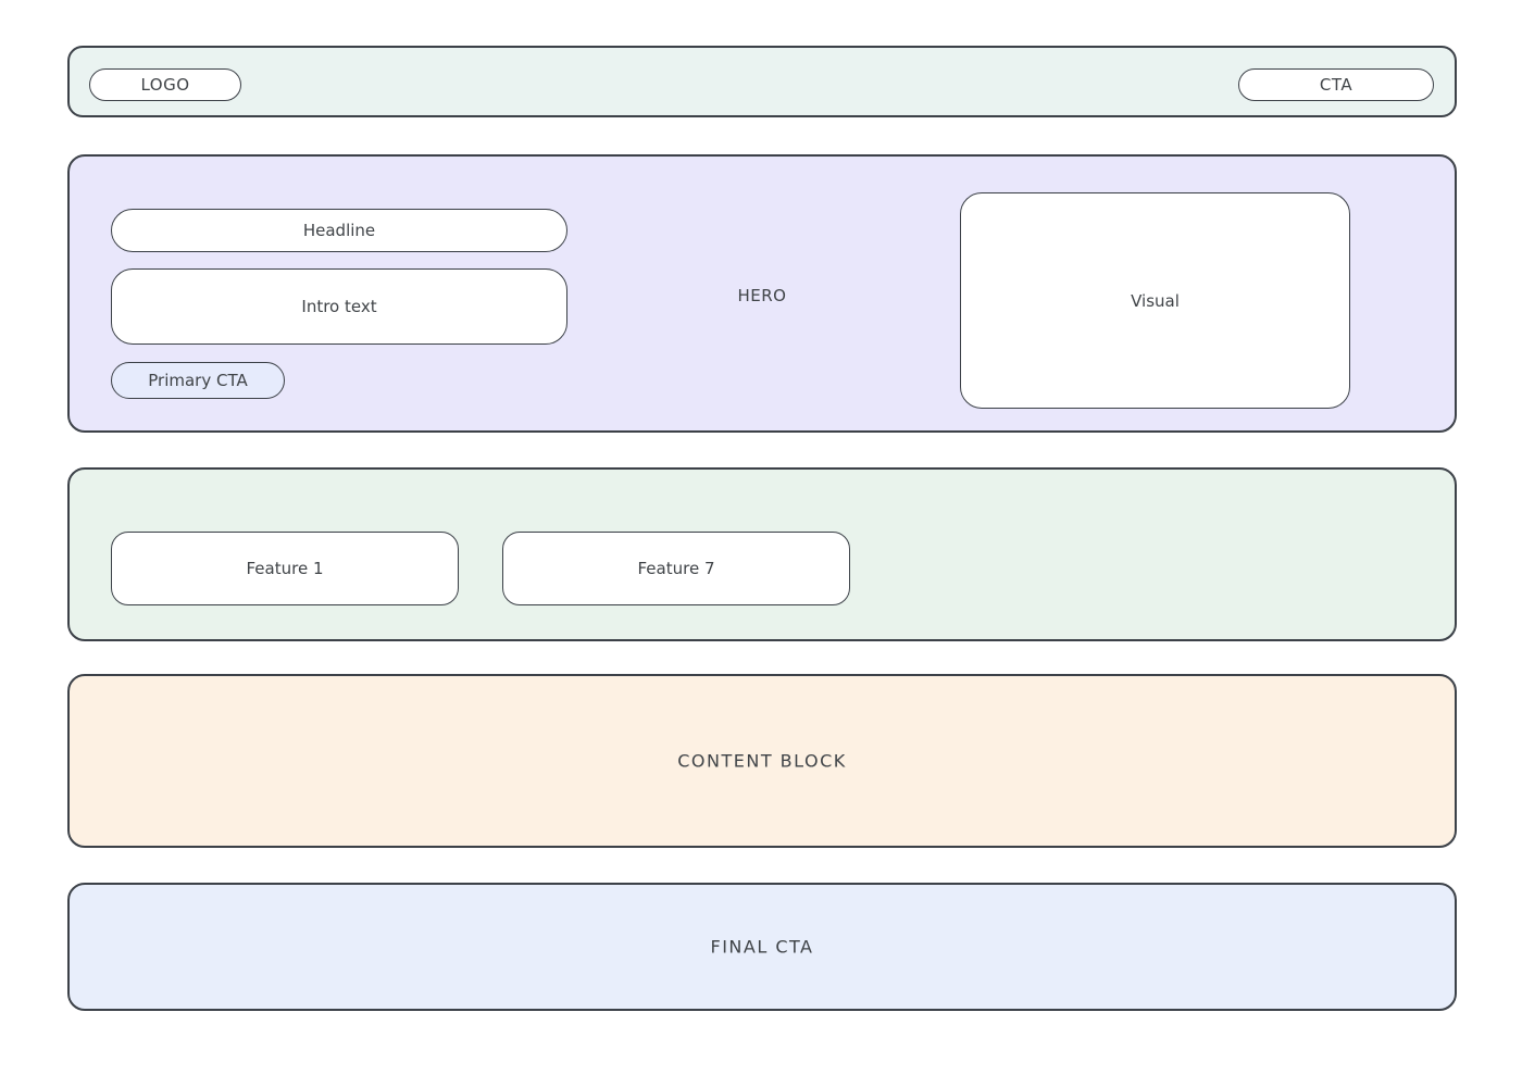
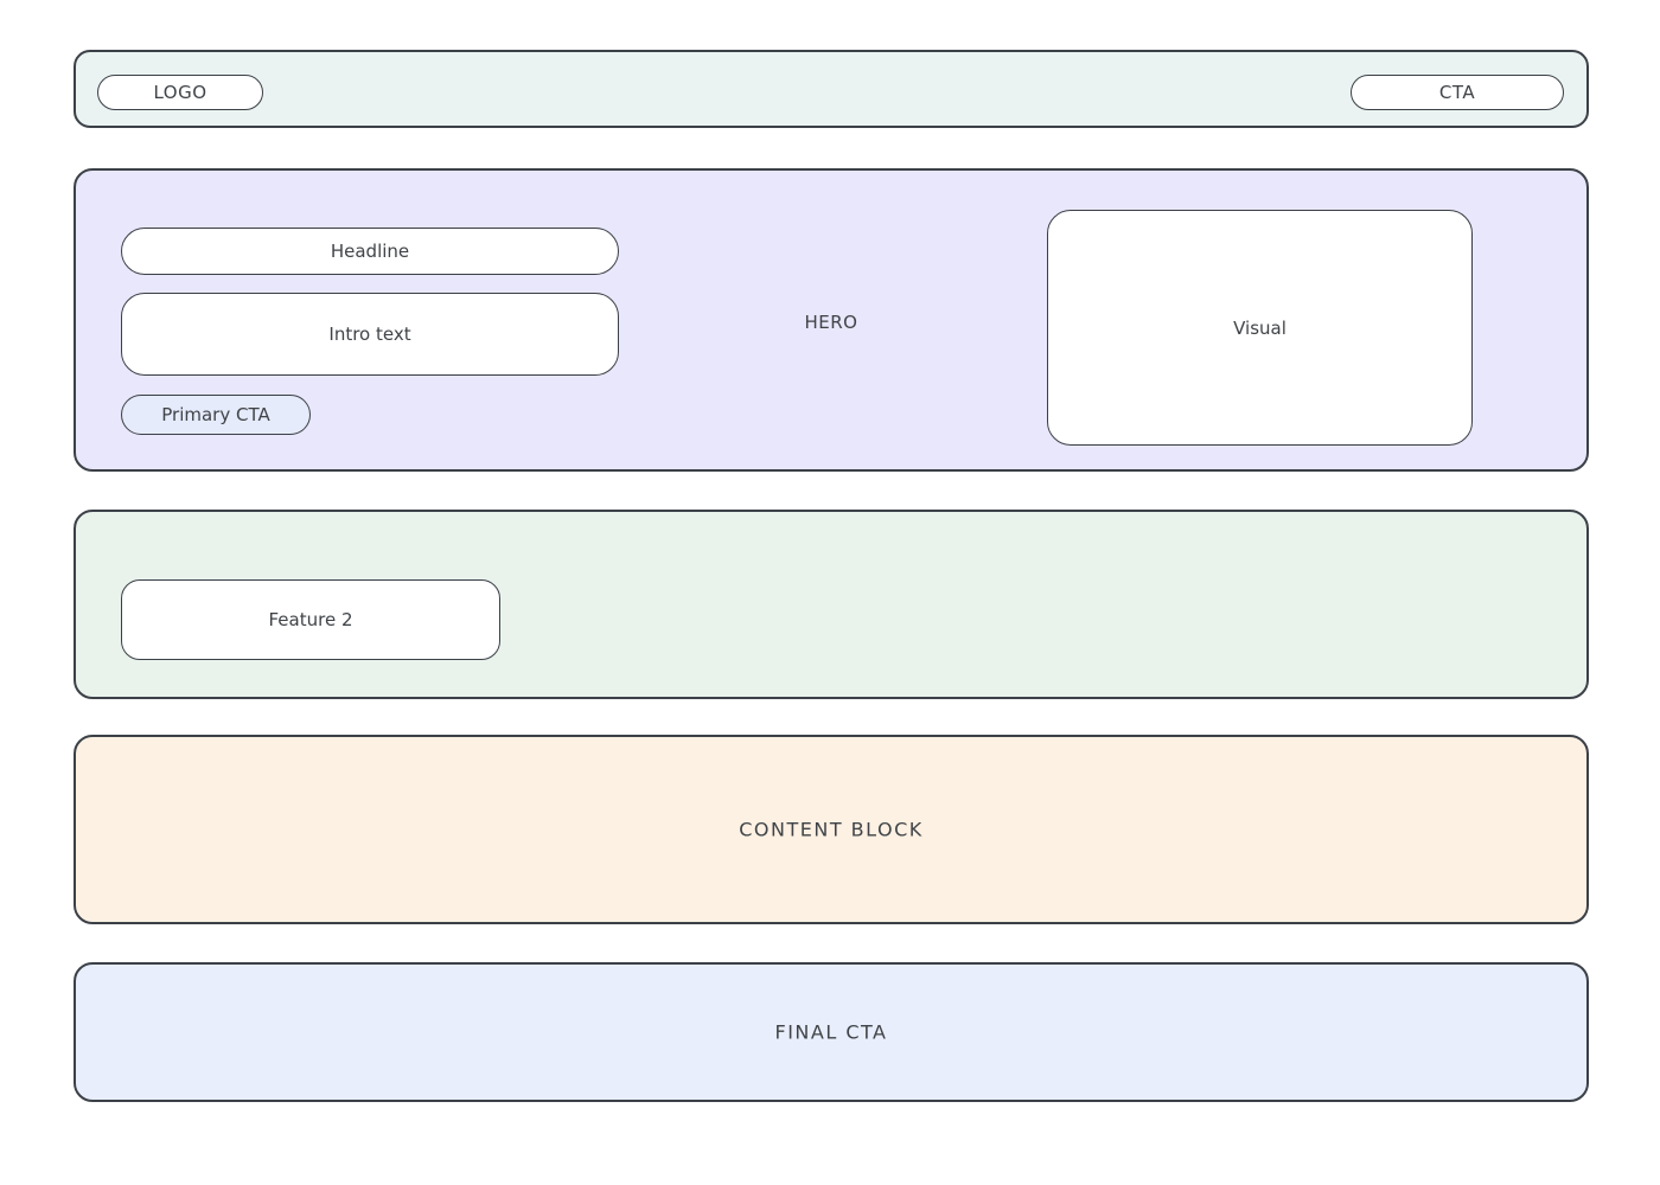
  LOGO
  CTA
  Headline
  Intro text
  Primary CTA
  HERO
  Visual
- Feature 1
- Feature 7
+ Feature 2
  CONTENT BLOCK
  FINAL CTA
